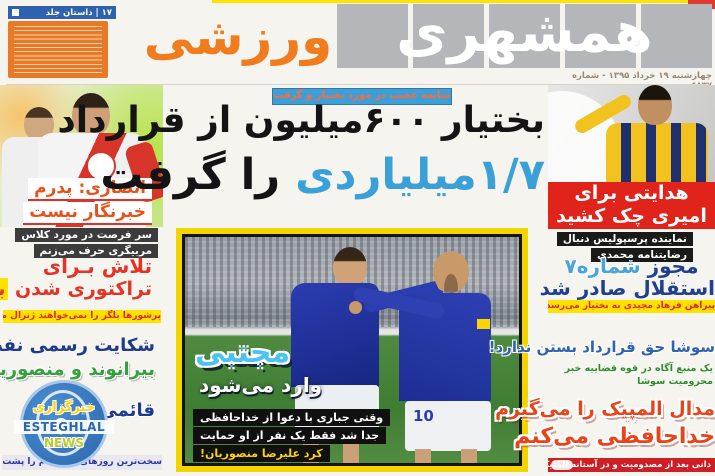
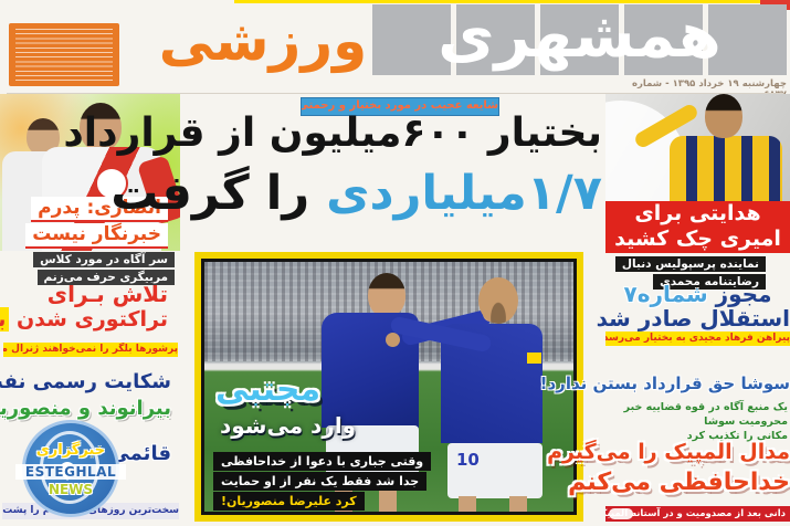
- ۱۷ | داستان جلد
  همشهری
  ورزشی
  چهارشنبه ۱۹ خرداد ۱۳۹۵ - شماره
  انصاری: پدرم
  خبرنگار نیست
- سر فرصت در مورد کلاس
+ سر آگاه در مورد کلاس
  مربیگری حرف می‌زنم
  تلاش بـرای
  تراکتوری شدن ب
  پرشورها بلگر را نمی‌خواهند ژنرال م
  شکایت رسمی نف
  بیرانوند و منصوری
  خبرگزاری
  ESTEGHLAL
  NEWS
- شایعه عجیب در مورد بختیار و گرفت
+ شایعه عجیب در مورد بختیار و رحمتی
  بختیار ۶۰۰میلیون از قرارداد
  ۱/۷میلیاردی را گرفت
  10
  مجتبی
  وارد می‌شود
  وقتی جباری با دعوا از خداحافظی
  جدا شد فقط یک نفر از او حمایت
  کرد علیرضا منصوریان!
  هدایتی برای
  امیری چک کشید
  نماینده پرسپولیس دنبال
  رضایتنامه محمدی
  مجوز شماره۷
  استقلال صادر شد
  پیراهن فرهاد مجیدی به بختیار می‌رسد
  سوشا حق قرارداد بستن ندارد!
  یک منبع آگاه در قوه قضاییه خبر محرومیت سوشا
+ مکانی را تکذیب کرد
  مدال المپیک را می‌گیرم
  خداحافظی می‌کنم
  دانی بعد از مصدومیت و در آستانه
